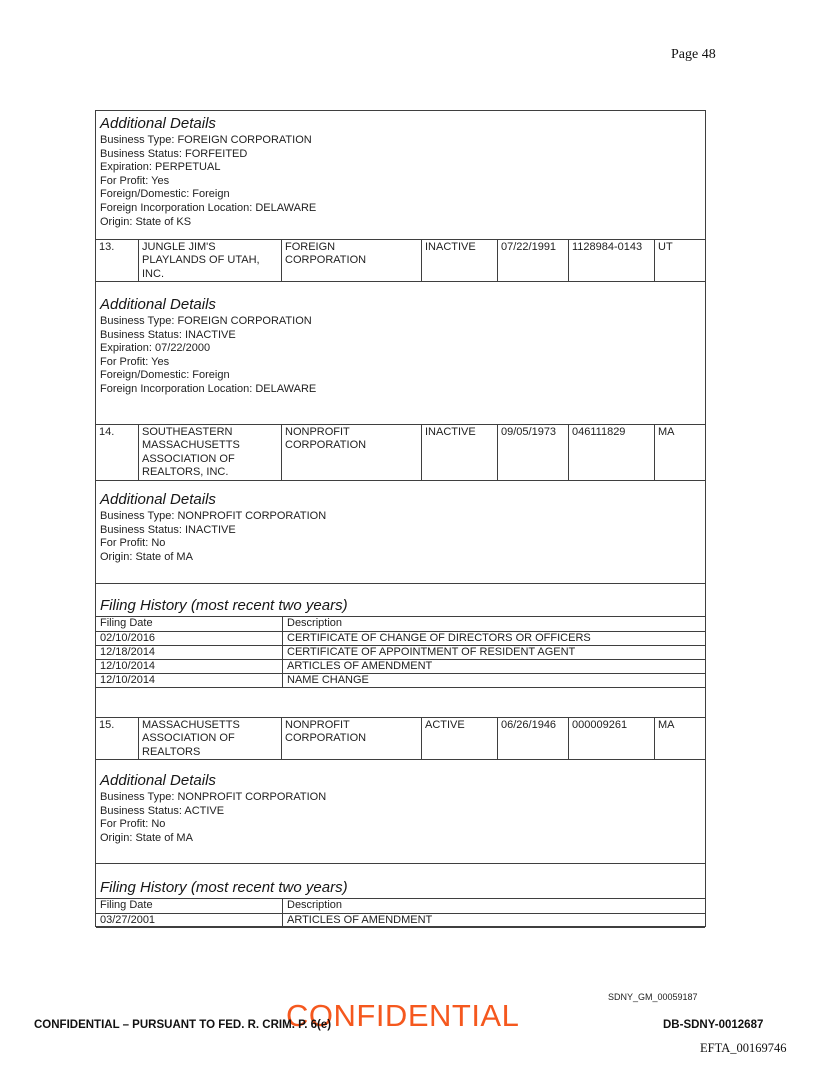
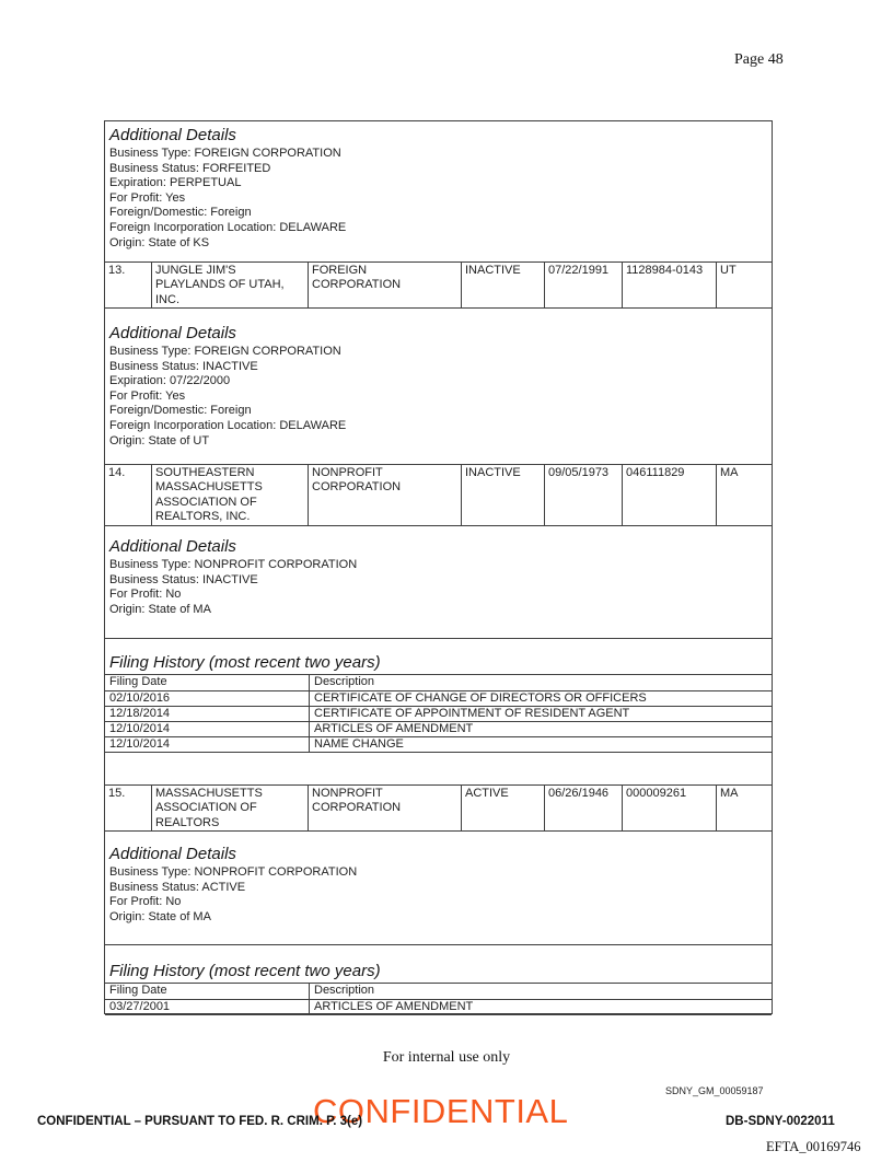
  Page 48
  Additional Details
  Business Type: FOREIGN CORPORATION
  Business Status: FORFEITED
  Expiration: PERPETUAL
  For Profit: Yes
  Foreign/Domestic: Foreign
  Foreign Incorporation Location: DELAWARE
  Origin: State of KS
  13.
  JUNGLE JIM'S PLAYLANDS OF UTAH, INC.
  FOREIGN CORPORATION
  INACTIVE
  07/22/1991
  1128984-0143
  UT
  Additional Details
  Business Type: FOREIGN CORPORATION
  Business Status: INACTIVE
  Expiration: 07/22/2000
  For Profit: Yes
  Foreign/Domestic: Foreign
  Foreign Incorporation Location: DELAWARE
+ Origin: State of UT
  14.
  SOUTHEASTERN MASSACHUSETTS ASSOCIATION OF REALTORS, INC.
  NONPROFIT CORPORATION
  INACTIVE
  09/05/1973
  046111829
  MA
  Additional Details
  Business Type: NONPROFIT CORPORATION
  Business Status: INACTIVE
  For Profit: No
  Origin: State of MA
  Filing History (most recent two years)
  Filing Date
  Description
  02/10/2016
  CERTIFICATE OF CHANGE OF DIRECTORS OR OFFICERS
  12/18/2014
  CERTIFICATE OF APPOINTMENT OF RESIDENT AGENT
  12/10/2014
  ARTICLES OF AMENDMENT
  12/10/2014
  NAME CHANGE
  15.
  MASSACHUSETTS ASSOCIATION OF REALTORS
  NONPROFIT CORPORATION
  ACTIVE
  06/26/1946
  000009261
  MA
  Additional Details
  Business Type: NONPROFIT CORPORATION
  Business Status: ACTIVE
  For Profit: No
  Origin: State of MA
  Filing History (most recent two years)
  Filing Date
  Description
  03/27/2001
  ARTICLES OF AMENDMENT
+ For internal use only
  SDNY_GM_00059187
  CONFIDENTIAL
- CONFIDENTIAL – PURSUANT TO FED. R. CRIM. P. 6(e)
+ CONFIDENTIAL – PURSUANT TO FED. R. CRIM. P. 3(e)
- DB-SDNY-0012687
+ DB-SDNY-0022011
  EFTA_00169746
